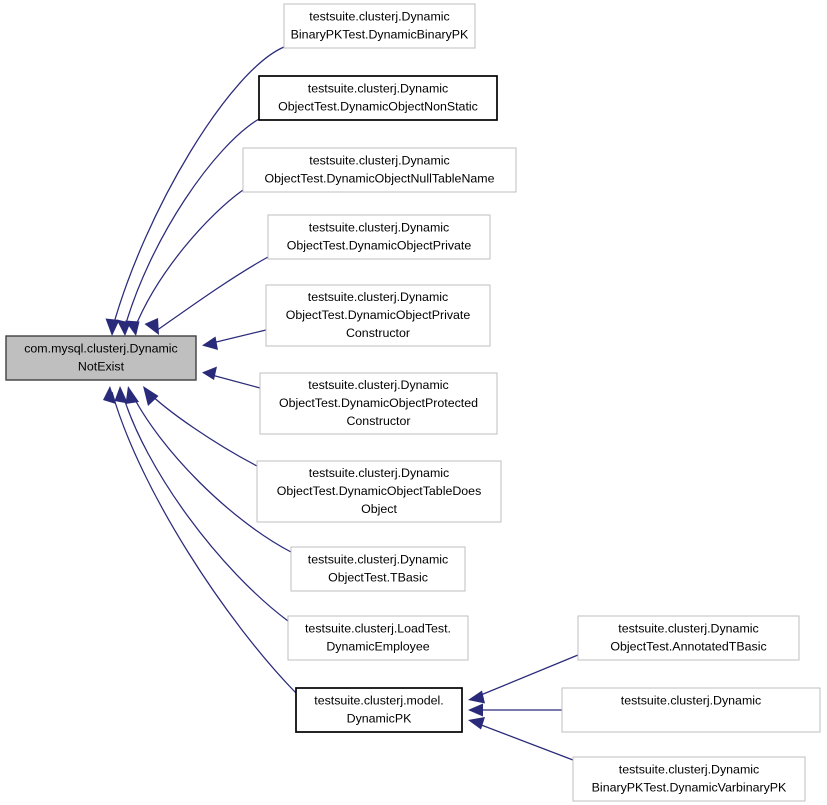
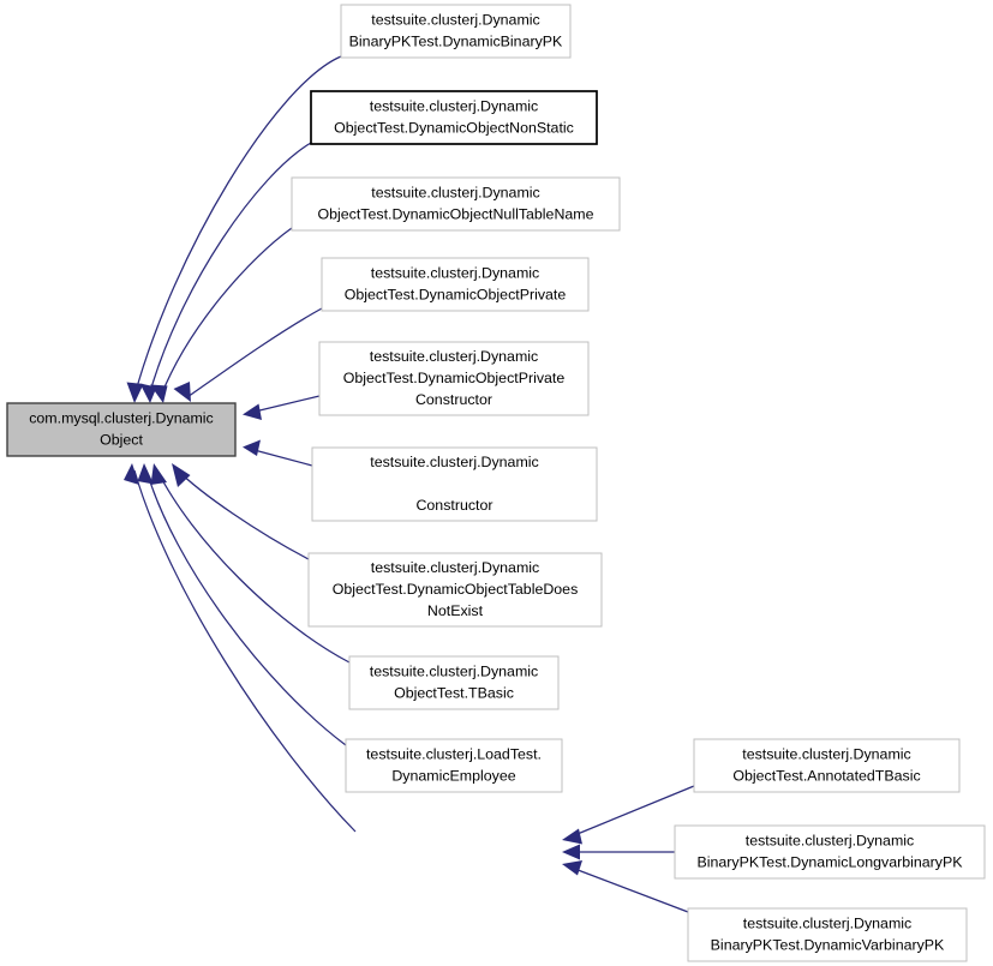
  com.mysql.clusterj.Dynamic
- NotExist
+ Object
  testsuite.clusterj.Dynamic
  BinaryPKTest.DynamicBinaryPK
  testsuite.clusterj.Dynamic
  ObjectTest.DynamicObjectNonStatic
  testsuite.clusterj.Dynamic
  ObjectTest.DynamicObjectNullTableName
  testsuite.clusterj.Dynamic
  ObjectTest.DynamicObjectPrivate
  testsuite.clusterj.Dynamic
  ObjectTest.DynamicObjectPrivate
  Constructor
  testsuite.clusterj.Dynamic
- ObjectTest.DynamicObjectProtected
  Constructor
  testsuite.clusterj.Dynamic
  ObjectTest.DynamicObjectTableDoes
- Object
+ NotExist
  testsuite.clusterj.Dynamic
  ObjectTest.TBasic
  testsuite.clusterj.LoadTest.
  DynamicEmployee
- testsuite.clusterj.model.
- DynamicPK
  testsuite.clusterj.Dynamic
  ObjectTest.AnnotatedTBasic
  testsuite.clusterj.Dynamic
+ BinaryPKTest.DynamicLongvarbinaryPK
  testsuite.clusterj.Dynamic
  BinaryPKTest.DynamicVarbinaryPK
